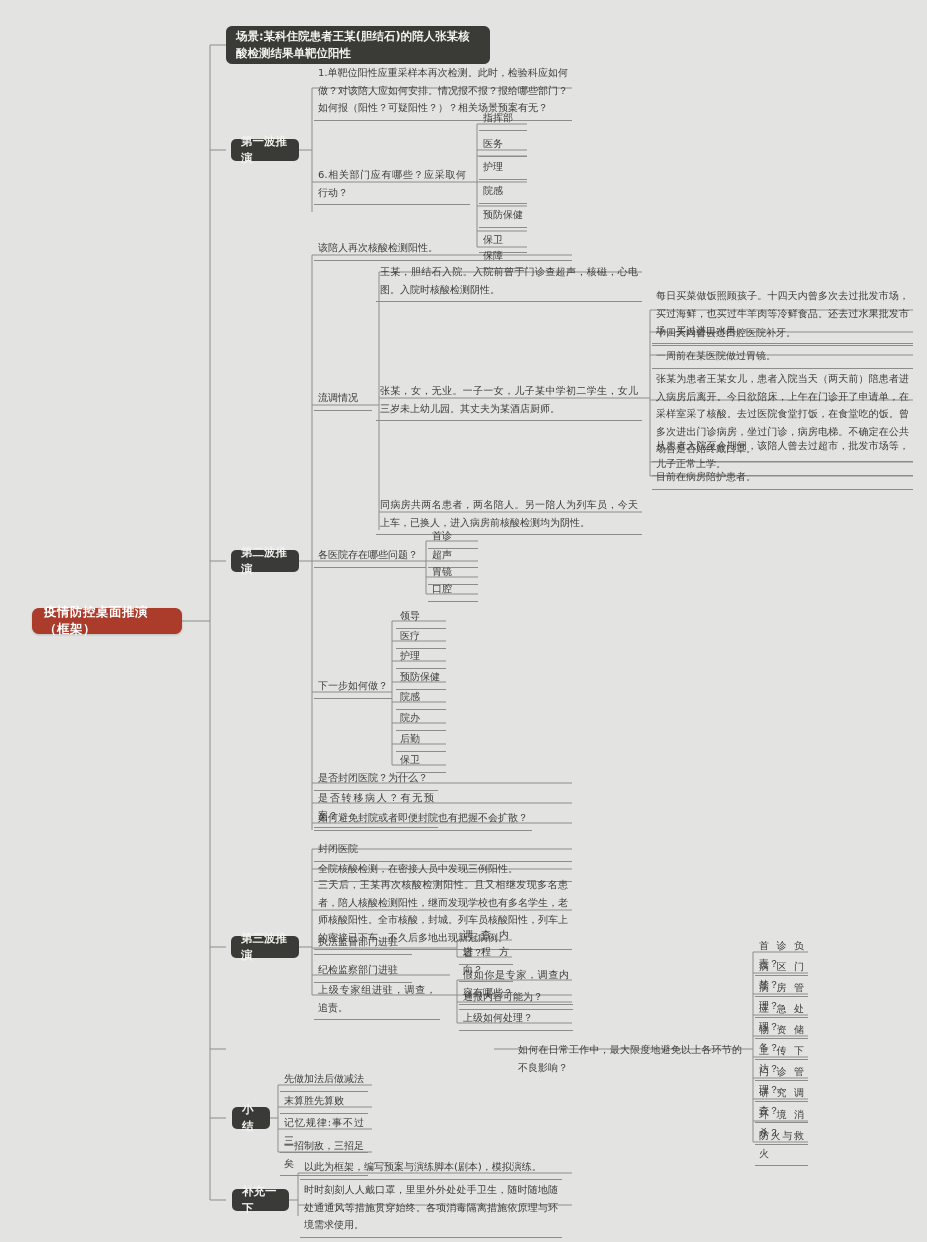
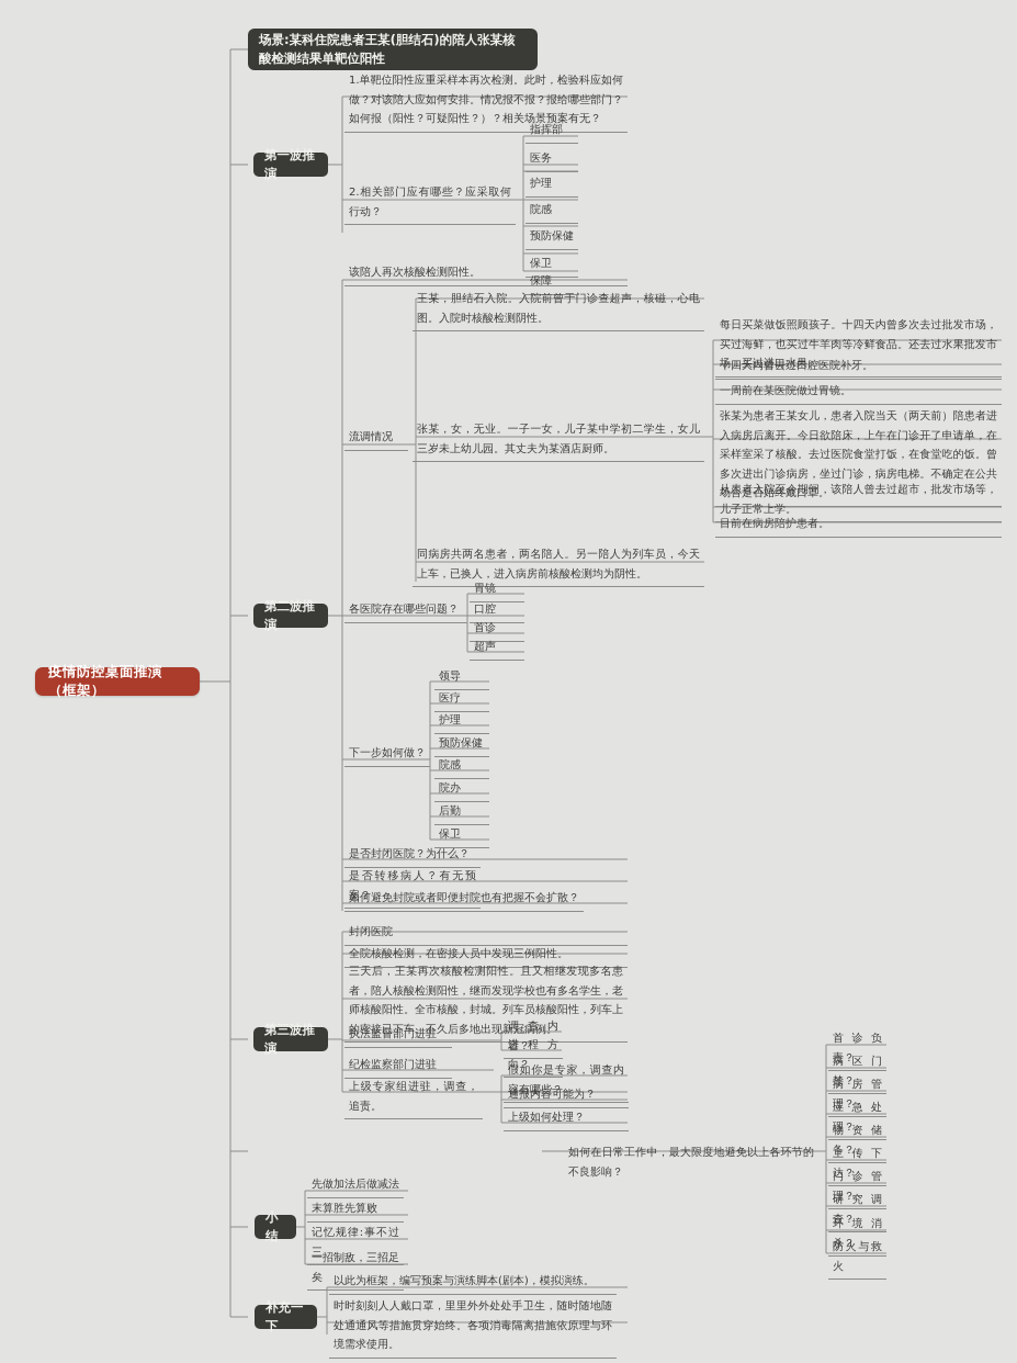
  疫情防控桌面推演（框架）
  场景:某科住院患者王某(胆结石)的陪人张某核酸检测结果单靶位阳性
  第一波推演
  1.单靶位阳性应重采样本再次检测。此时，检验科应如何做？对该陪人应如何安排。情况报不报？报给哪些部门？如何报（阳性？可疑阳性？）？相关场景预案有无？
- 6.相关部门应有哪些？应采取何行动？
+ 2.相关部门应有哪些？应采取何行动？
  指挥部
  医务
  护理
  院感
  预防保健
  保卫
  保障
  第二波推演
  该陪人再次核酸检测阳性。
  王某，胆结石入院。入院前曾于门诊查超声，核磁，心电图。入院时核酸检测阴性。
  流调情况
  张某，女，无业。一子一女，儿子某中学初二学生，女儿三岁未上幼儿园。其丈夫为某酒店厨师。
  同病房共两名患者，两名陪人。另一陪人为列车员，今天上车，已换人，进入病房前核酸检测均为阴性。
  每日买菜做饭照顾孩子。十四天内曾多次去过批发市场，买过海鲜，也买过牛羊肉等冷鲜食品。还去过水果批发市场，买过进口水果。
  十四天内曾去过口腔医院补牙。
  一周前在某医院做过胃镜。
  张某为患者王某女儿，患者入院当天（两天前）陪患者进入病房后离开。今日欲陪床，上午在门诊开了申请单，在采样室采了核酸。去过医院食堂打饭，在食堂吃的饭。曾多次进出门诊病房，坐过门诊，病房电梯。不确定在公共场合是否始终戴口罩。
  从患者入院至今期间，该陪人曾去过超市，批发市场等，儿子正常上学。
  目前在病房陪护患者。
  各医院存在哪些问题？
- 首诊
+ 胃镜
- 超声
+ 口腔
- 胃镜
+ 首诊
- 口腔
+ 超声
  下一步如何做？
  领导
  医疗
  护理
  预防保健
  院感
  院办
  后勤
  保卫
  是否封闭医院？为什么？
  是否转移病人？有无预案？
  如何避免封院或者即便封院也有把握不会扩散？
  第三波推演
  封闭医院
  全院核酸检测，在密接人员中发现三例阳性。
  三天后，王某再次核酸检测阳性。且又相继发现多名患者，陪人核酸检测阳性，继而发现学校也有多名学生，老师核酸阳性。全市核酸，封城。列车员核酸阳性，列车上的密接已下车。不久后多地出现新冠病例。
  执法监督部门进驻
  调查内容？
  进程方向？
  纪检监察部门进驻
  上级专家组进驻，调查，追责。
  假如你是专家，调查内容有哪些？
  通报内容可能为？
  上级如何处理？
  如何在日常工作中，最大限度地避免以上各环节的不良影响？
  首诊负责？
  病区门禁？
  病房管理？
  应急处理？
  物资储备？
  上传下达？
  门诊管理？
  研究调查？
  环境消杀？
  防火与救火
  小结
  先做加法后做减法
  末算胜先算败
  记忆规律:事不过三
  一招制敌，三招足矣
  补充一下
  以此为框架，编写预案与演练脚本(剧本)，模拟演练。
  时时刻刻人人戴口罩，里里外外处处手卫生，随时随地随处通通风等措施贯穿始终。各项消毒隔离措施依原理与环境需求使用。
